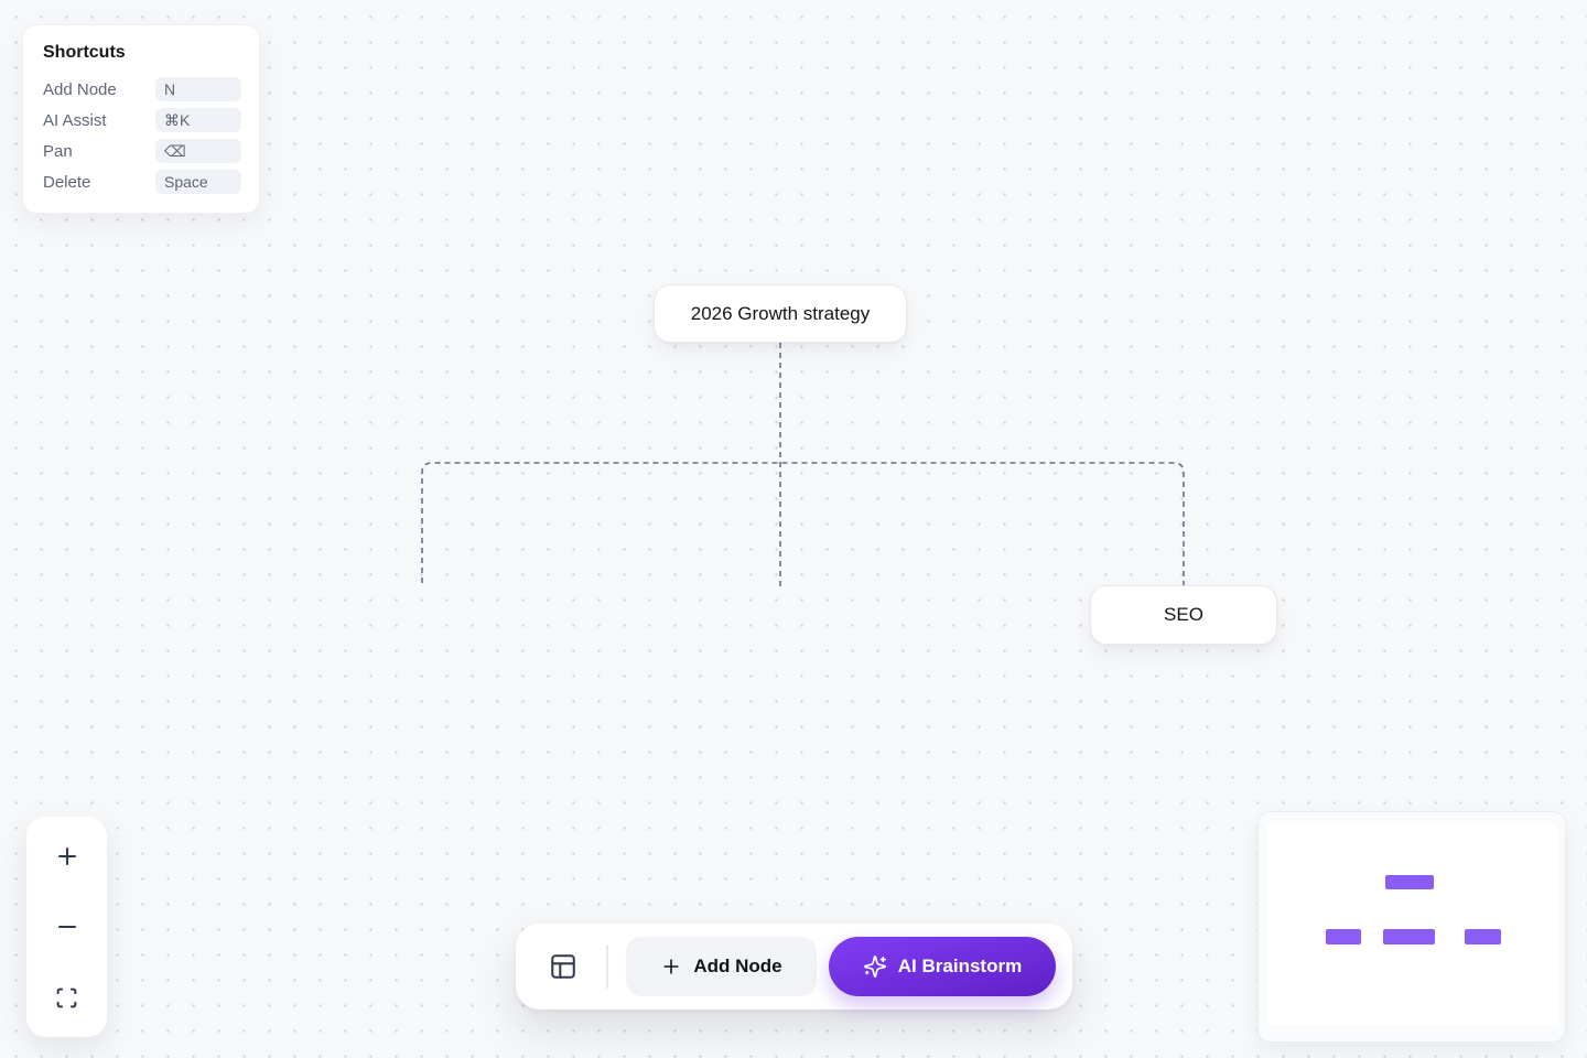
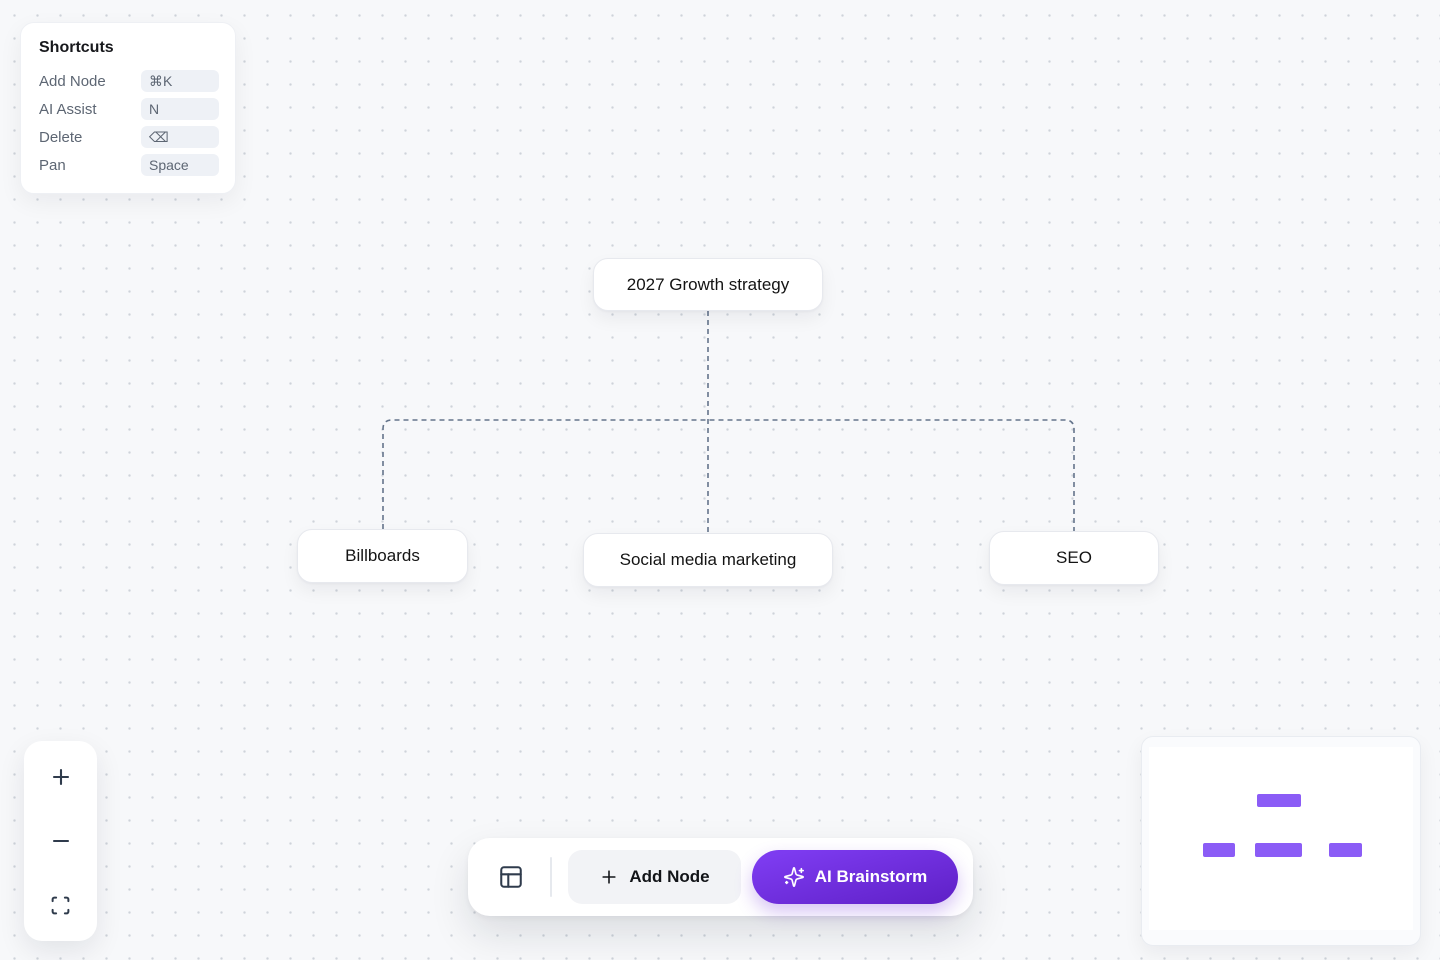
- 2026 Growth strategy
+ 2027 Growth strategy
+ Billboards
+ Social media marketing
  SEO
  Shortcuts
  Add Node
- N
+ ⌘K
  AI Assist
- ⌘K
+ N
- Pan
+ Delete
  ⌫
- Delete
+ Pan
  Space
  Add Node
  AI Brainstorm
